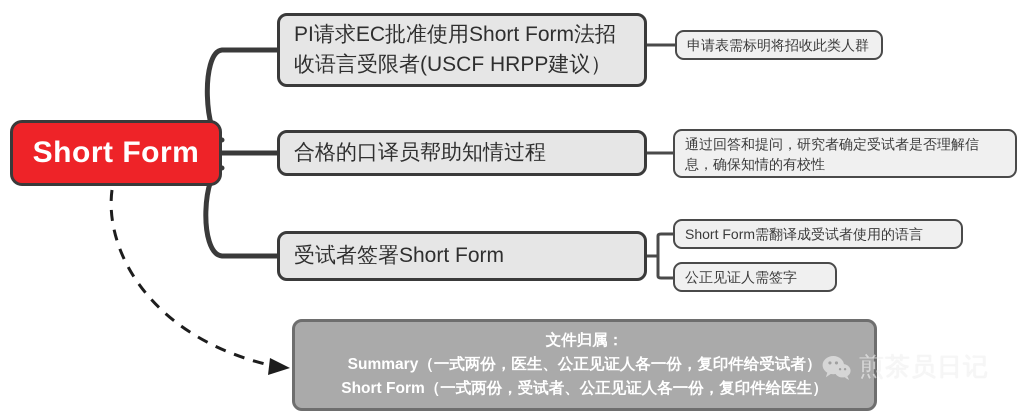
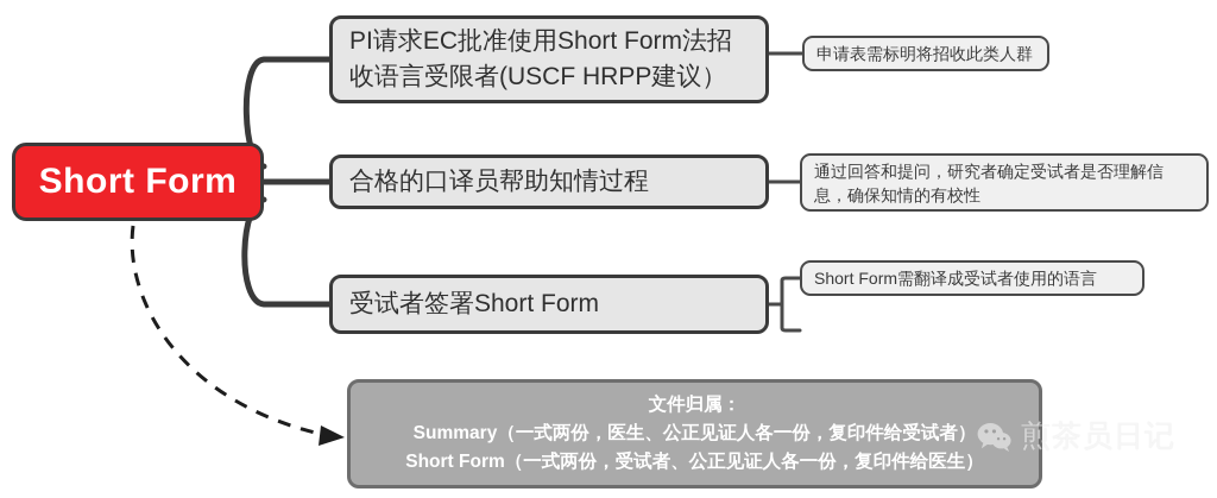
  Short Form
  PI请求EC批准使用Short Form法招
  收语言受限者(USCF HRPP建议）
  合格的口译员帮助知情过程
  受试者签署Short Form
  申请表需标明将招收此类人群
  通过回答和提问，研究者确定受试者是否理解信
  息，确保知情的有校性
  Short Form需翻译成受试者使用的语言
- 公正见证人需签字
  文件归属：
  Summary（一式两份，医生、公正见证人各一份，复印件给受试者）
  Short Form（一式两份，受试者、公正见证人各一份，复印件给医生）
  煎茶员日记
